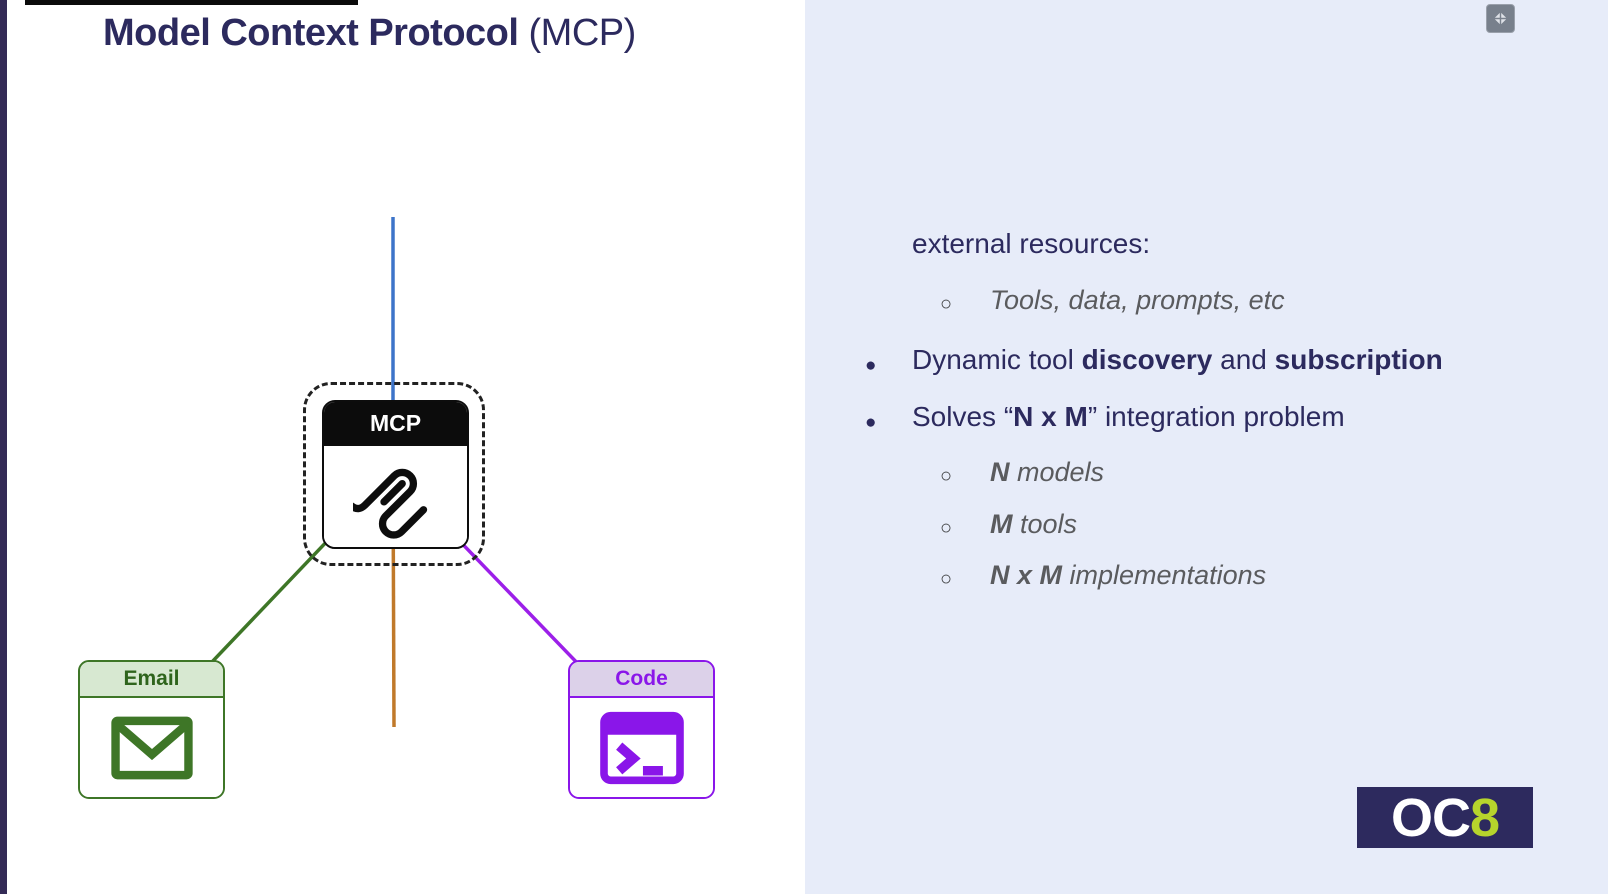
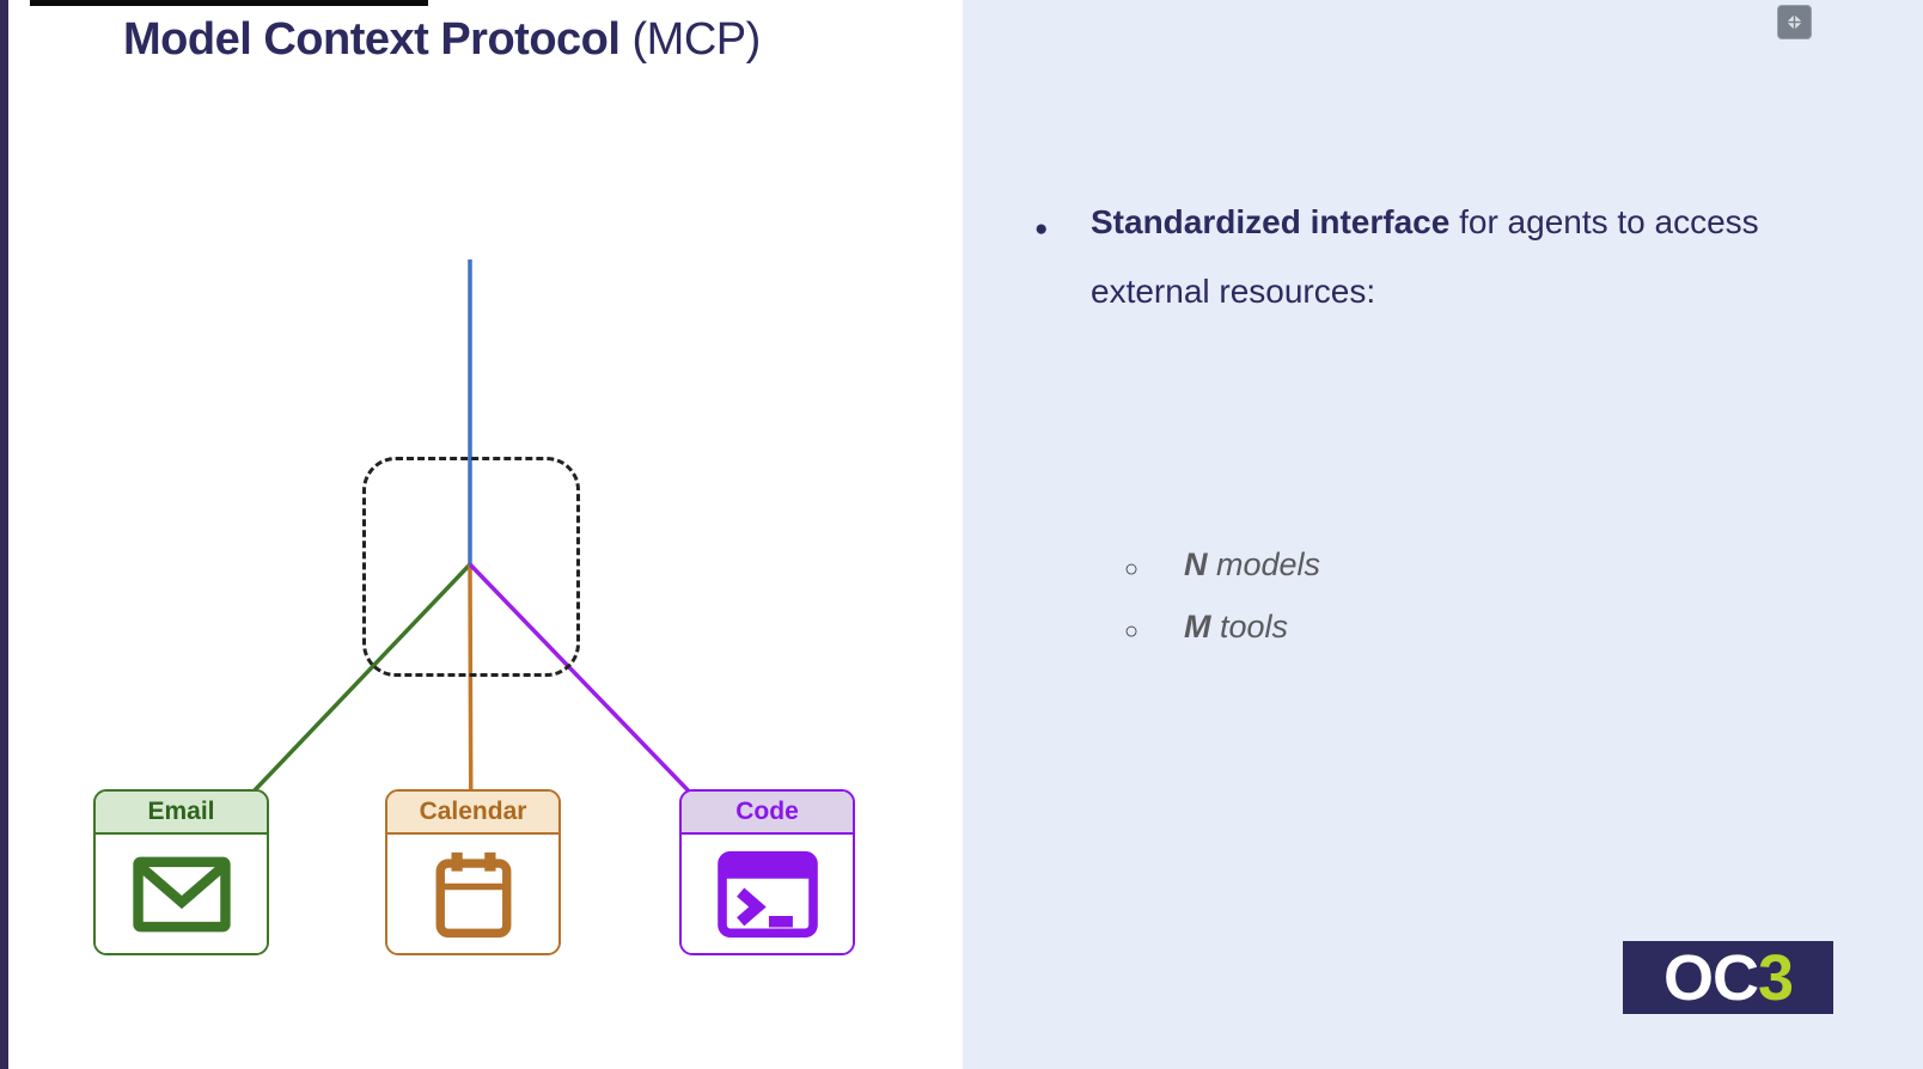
  Model Context Protocol (MCP)
+ Standardized interface for agents to access
  external resources:
- Tools, data, prompts, etc
- Dynamic tool discovery and subscription
- Solves “N x M” integration problem
  N models
  M tools
- N x M implementations
- MCP
  Email
+ Calendar
  Code
  OC
- 8
+ 3
